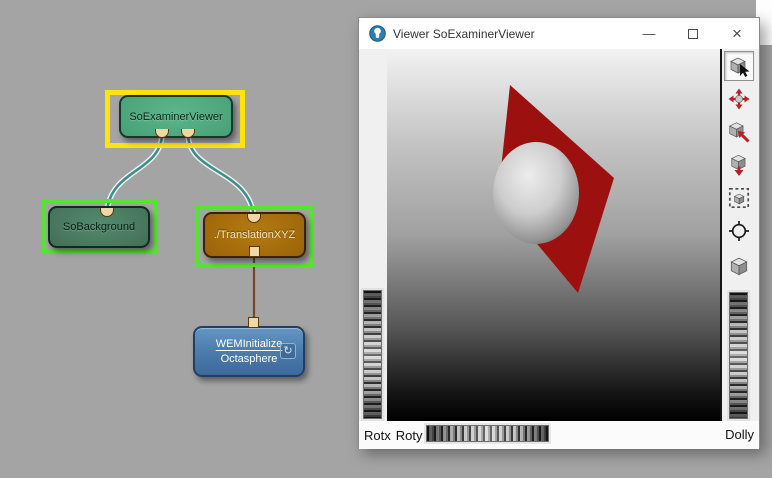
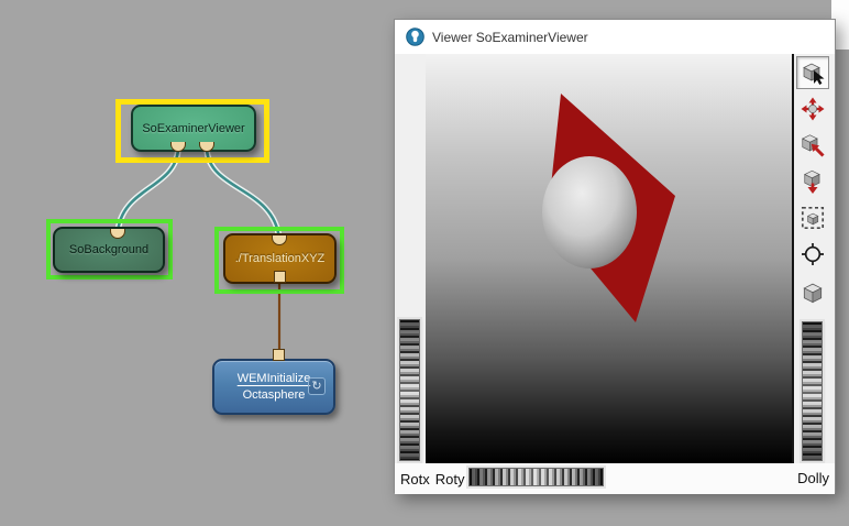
  SoExaminerViewer
  SoBackground
  ./TranslationXYZ
  WEMInitialize
  Octasphere
  ↻
  Viewer SoExaminerViewer
- —
- ×
  Rotx
  Roty
  Dolly
